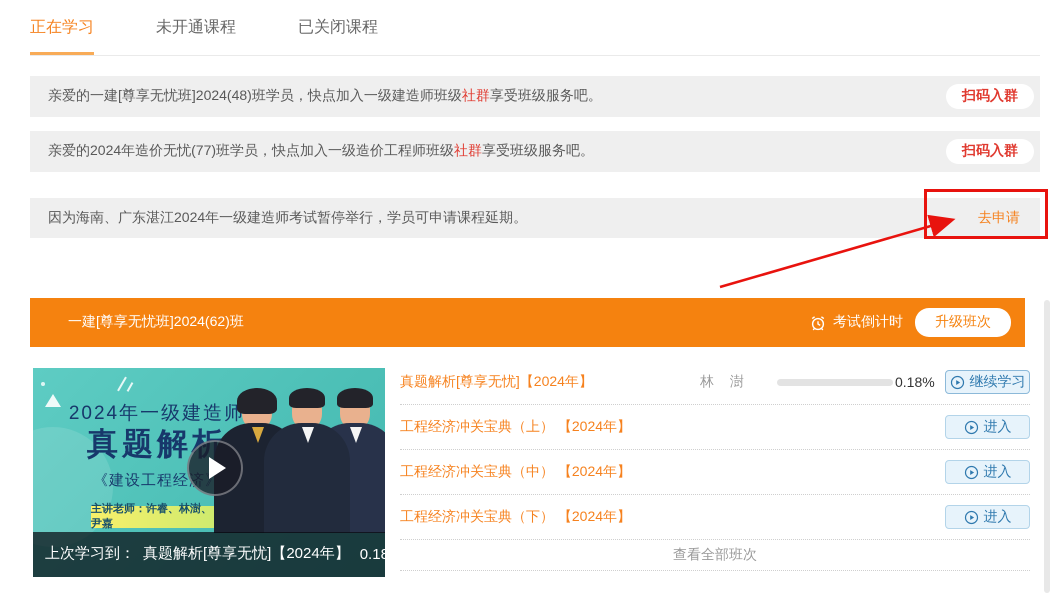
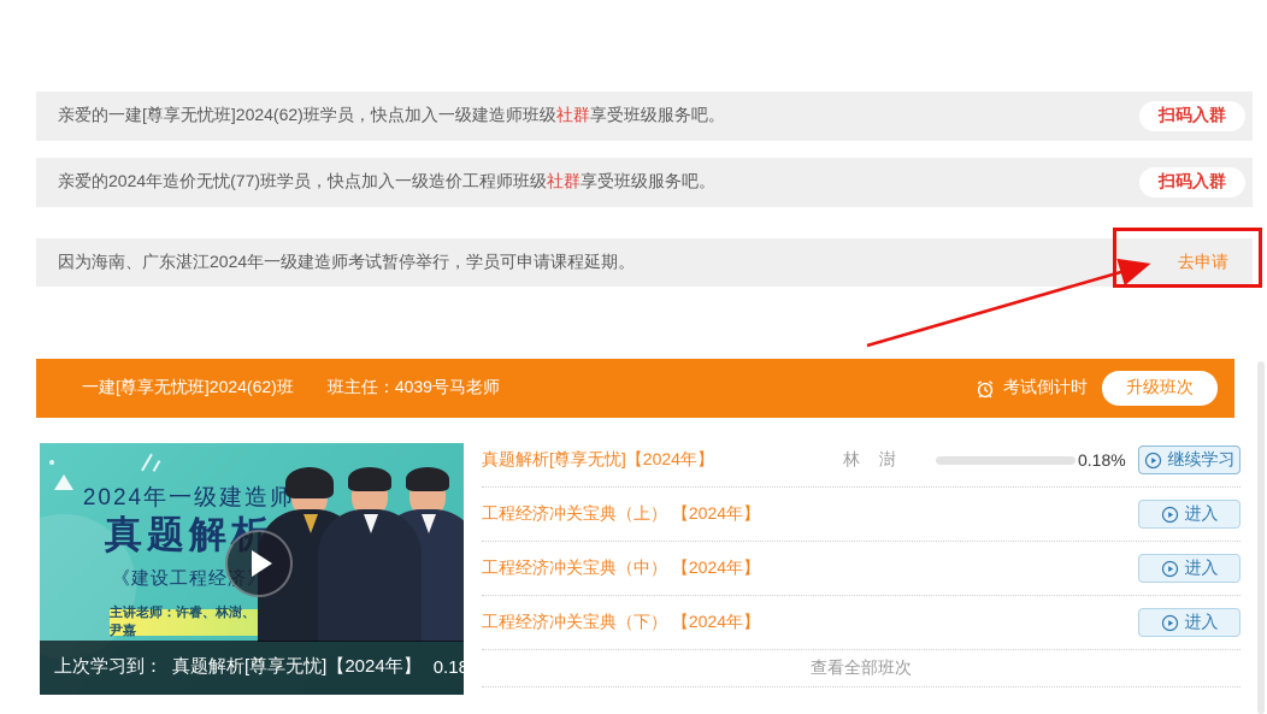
- 正在学习
- 未开通课程
- 已关闭课程
- 亲爱的一建[尊享无忧班]2024(48)班学员，快点加入一级建造师班级社群享受班级服务吧。
+ 亲爱的一建[尊享无忧班]2024(62)班学员，快点加入一级建造师班级社群享受班级服务吧。
  扫码入群
  亲爱的2024年造价无忧(77)班学员，快点加入一级造价工程师班级社群享受班级服务吧。
  扫码入群
  因为海南、广东湛江2024年一级建造师考试暂停举行，学员可申请课程延期。
  去申请
  一建[尊享无忧班]2024(62)班
+ 班主任：4039号马老师
  考试倒计时
  升级班次
  2024年一级建造师
  真题解析
  《建设工程经济》
  主讲老师：许睿、林澍、尹嘉
  上次学习到：
  真题解析[尊享无忧]【2024年】
  0.18
  真题解析[尊享无忧]【2024年】
  林 澍
  0.18%
  继续学习
  工程经济冲关宝典（上） 【2024年】
  进入
  工程经济冲关宝典（中） 【2024年】
  进入
  工程经济冲关宝典（下） 【2024年】
  进入
  查看全部班次
